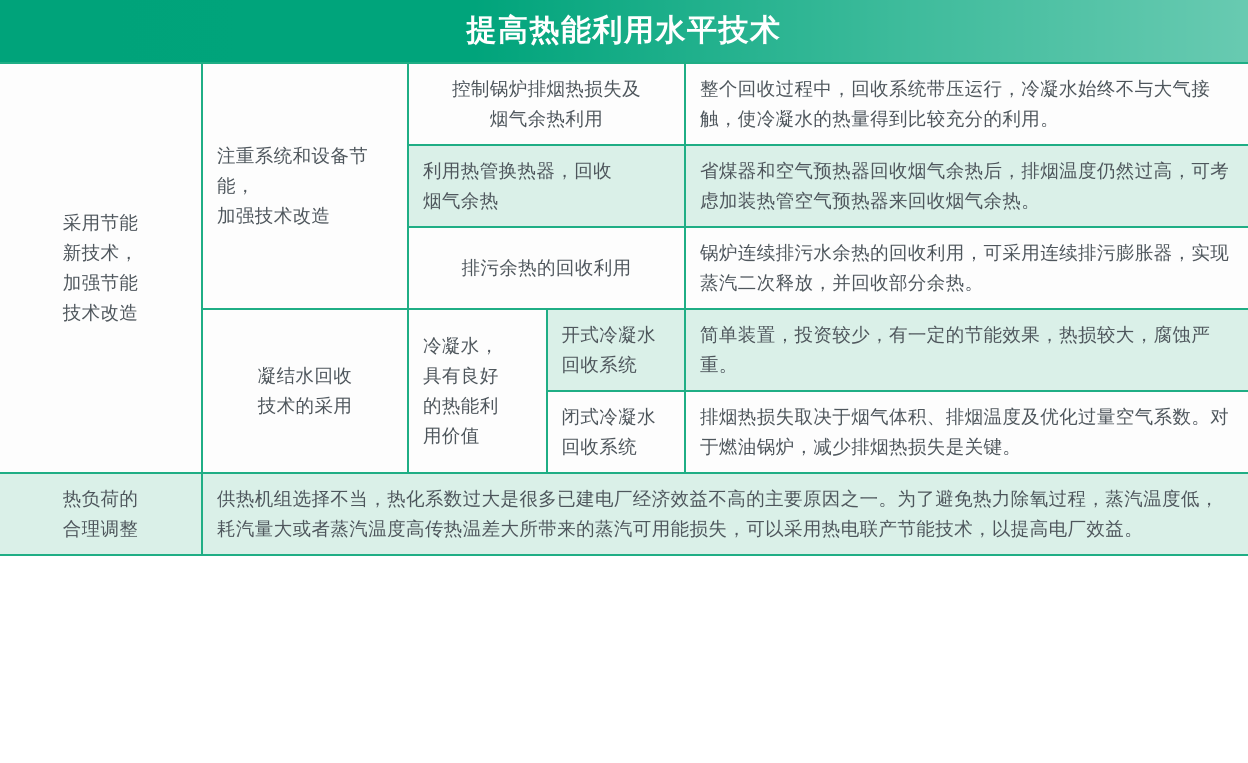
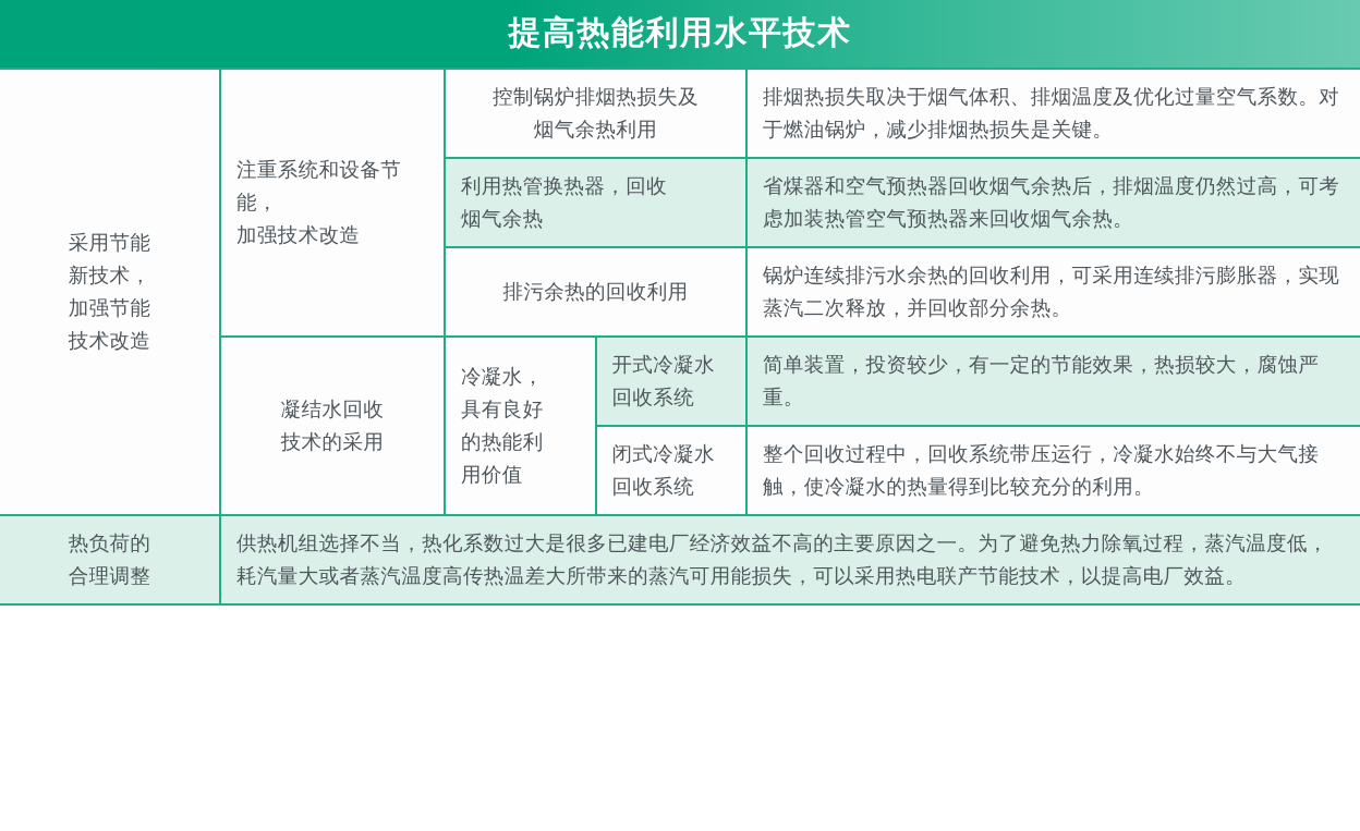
  提高热能利用水平技术
- 采用节能 新技术， 加强节能 技术改造	注重系统和设备节能， 加强技术改造	控制锅炉排烟热损失及 烟气余热利用	整个回收过程中，回收系统带压运行，冷凝水始终不与大气接触，使冷凝水的热量得到比较充分的利用。
+ 采用节能 新技术， 加强节能 技术改造	注重系统和设备节能， 加强技术改造	控制锅炉排烟热损失及 烟气余热利用	排烟热损失取决于烟气体积、排烟温度及优化过量空气系数。对于燃油锅炉，减少排烟热损失是关键。
  利用热管换热器，回收 烟气余热	省煤器和空气预热器回收烟气余热后，排烟温度仍然过高，可考虑加装热管空气预热器来回收烟气余热。
  排污余热的回收利用	锅炉连续排污水余热的回收利用，可采用连续排污膨胀器，实现蒸汽二次释放，并回收部分余热。
  凝结水回收 技术的采用	冷凝水， 具有良好 的热能利 用价值	开式冷凝水 回收系统	简单装置，投资较少，有一定的节能效果，热损较大，腐蚀严重。
- 闭式冷凝水 回收系统	排烟热损失取决于烟气体积、排烟温度及优化过量空气系数。对于燃油锅炉，减少排烟热损失是关键。
+ 闭式冷凝水 回收系统	整个回收过程中，回收系统带压运行，冷凝水始终不与大气接触，使冷凝水的热量得到比较充分的利用。
  热负荷的 合理调整	供热机组选择不当，热化系数过大是很多已建电厂经济效益不高的主要原因之一。为了避免热力除氧过程，蒸汽温度低，耗汽量大或者蒸汽温度高传热温差大所带来的蒸汽可用能损失，可以采用热电联产节能技术，以提高电厂效益。
